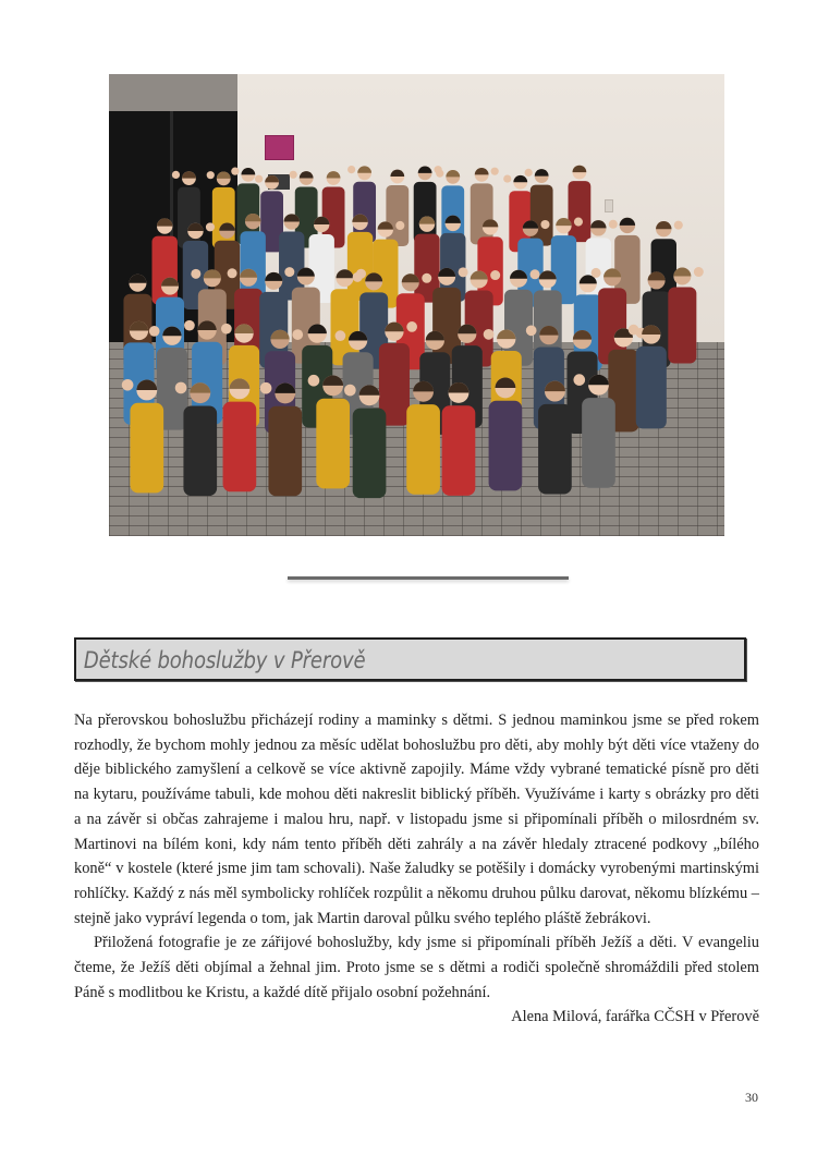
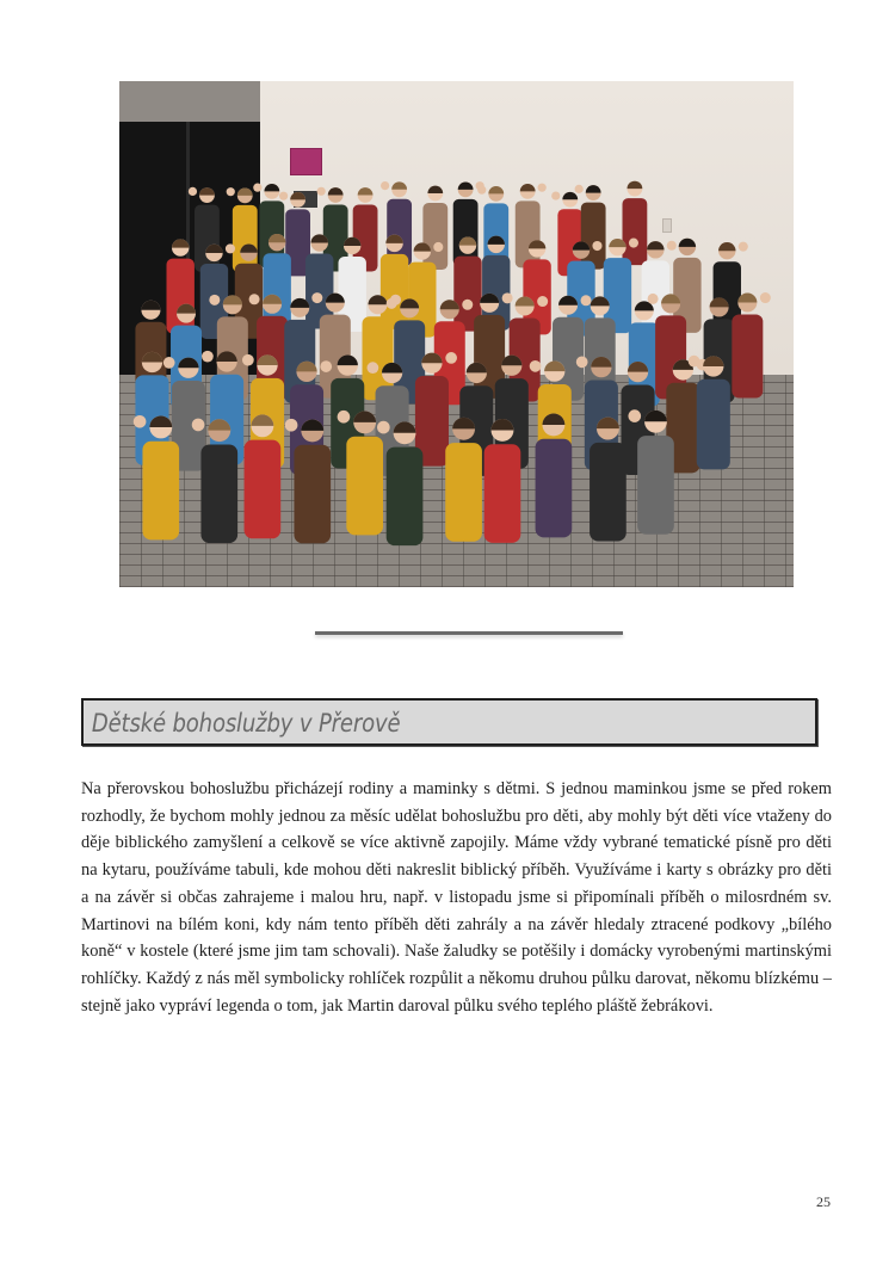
  Dětské bohoslužby v Přerově
  Na přerovskou bohoslužbu přicházejí rodiny a maminky s dětmi. S jednou maminkou jsme se před rokem rozhodly, že bychom mohly jednou za měsíc udělat bohoslužbu pro děti, aby mohly být děti více vtaženy do děje biblického zamyšlení a celkově se více aktivně zapojily. Máme vždy vybrané tematické písně pro děti na kytaru, používáme tabuli, kde mohou děti nakreslit biblický příběh. Využíváme i karty s obrázky pro děti a na závěr si občas zahrajeme i malou hru, např. v listopadu jsme si připomínali příběh o milosrdném sv. Martinovi na bílém koni, kdy nám tento příběh děti zahrály a na závěr hledaly ztracené podkovy „bílého koně“ v kostele (které jsme jim tam schovali). Naše žaludky se potěšily i domácky vyrobenými martinskými rohlíčky. Každý z nás měl symbolicky rohlíček rozpůlit a někomu druhou půlku darovat, někomu blízkému – stejně jako vypráví legenda o tom, jak Martin daroval půlku svého teplého pláště žebrákovi.
- Přiložená fotografie je ze zářijové bohoslužby, kdy jsme si připomínali příběh Ježíš a děti. V evangeliu čteme, že Ježíš děti objímal a žehnal jim. Proto jsme se s dětmi a rodiči společně shromáždili před stolem Páně s modlitbou ke Kristu, a každé dítě přijalo osobní požehnání.
- Alena Milová, farářka CČSH v Přerově
- 30
+ 25
